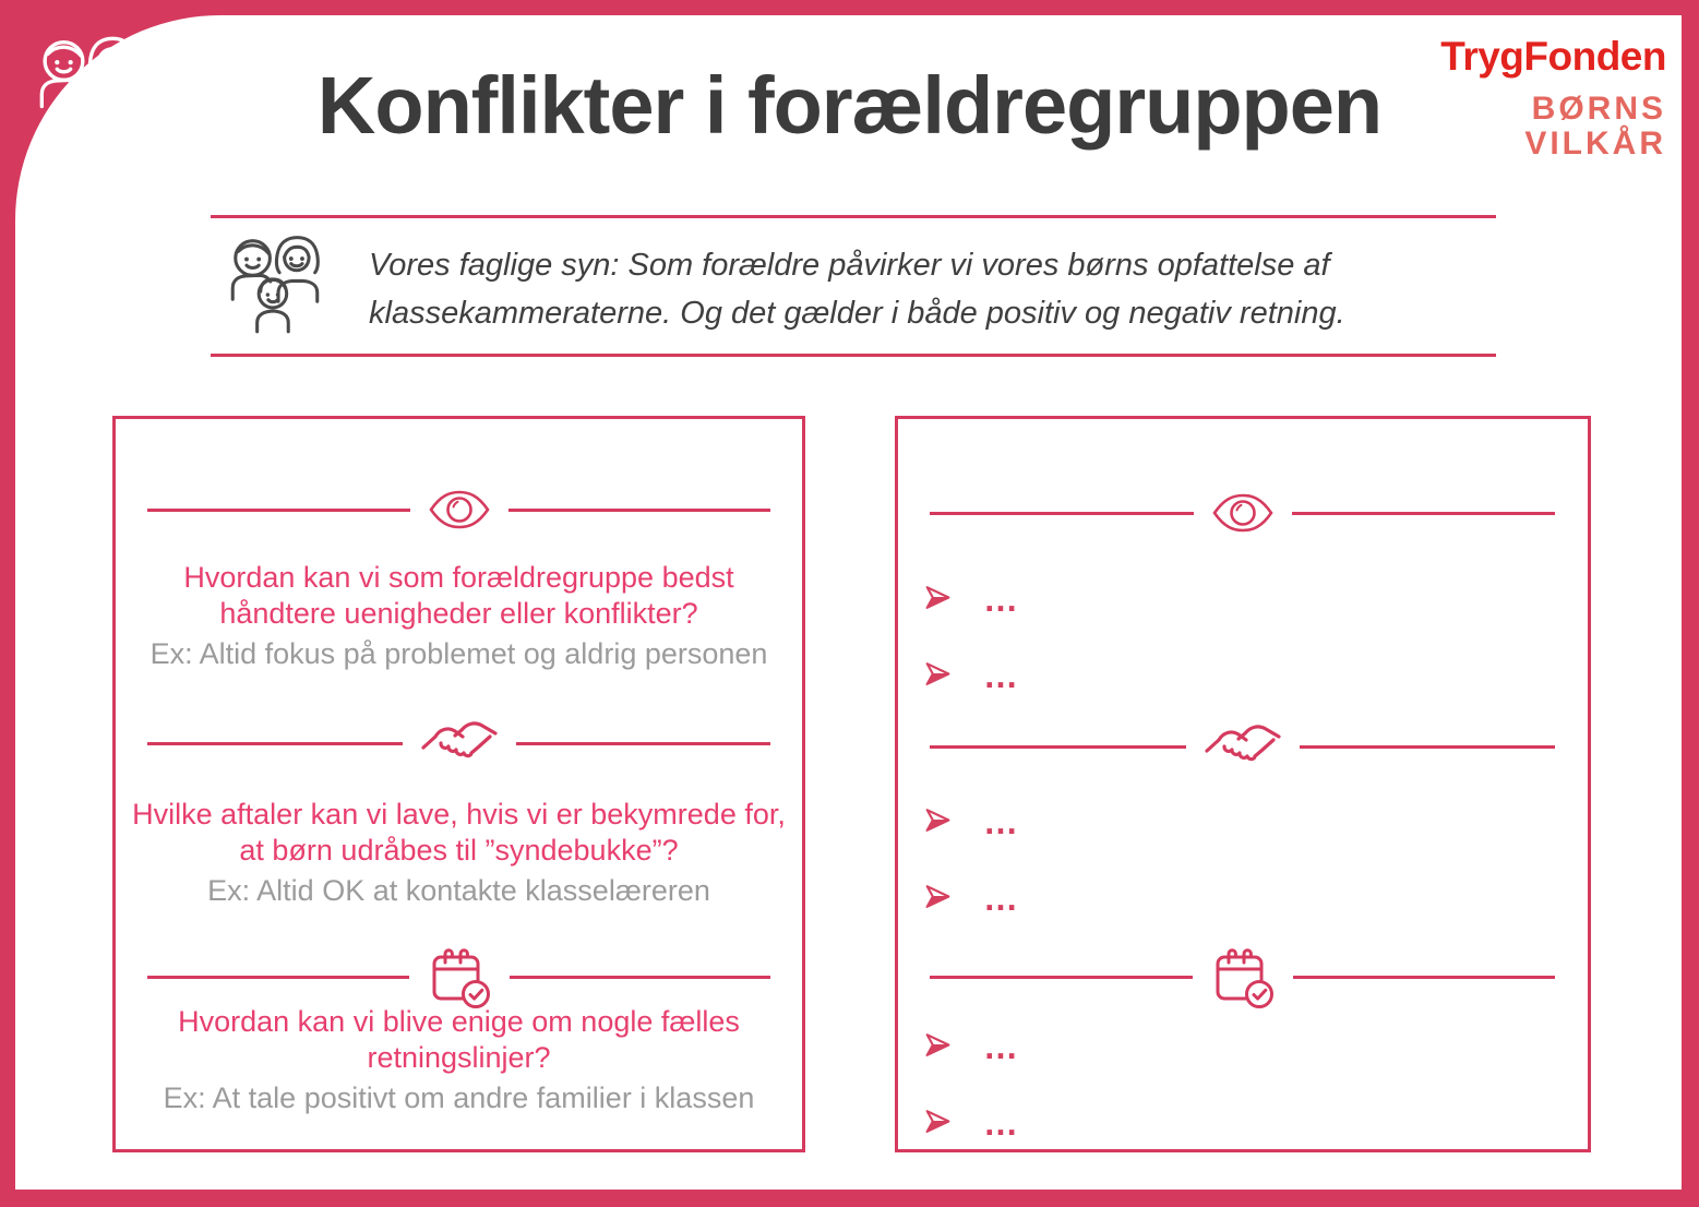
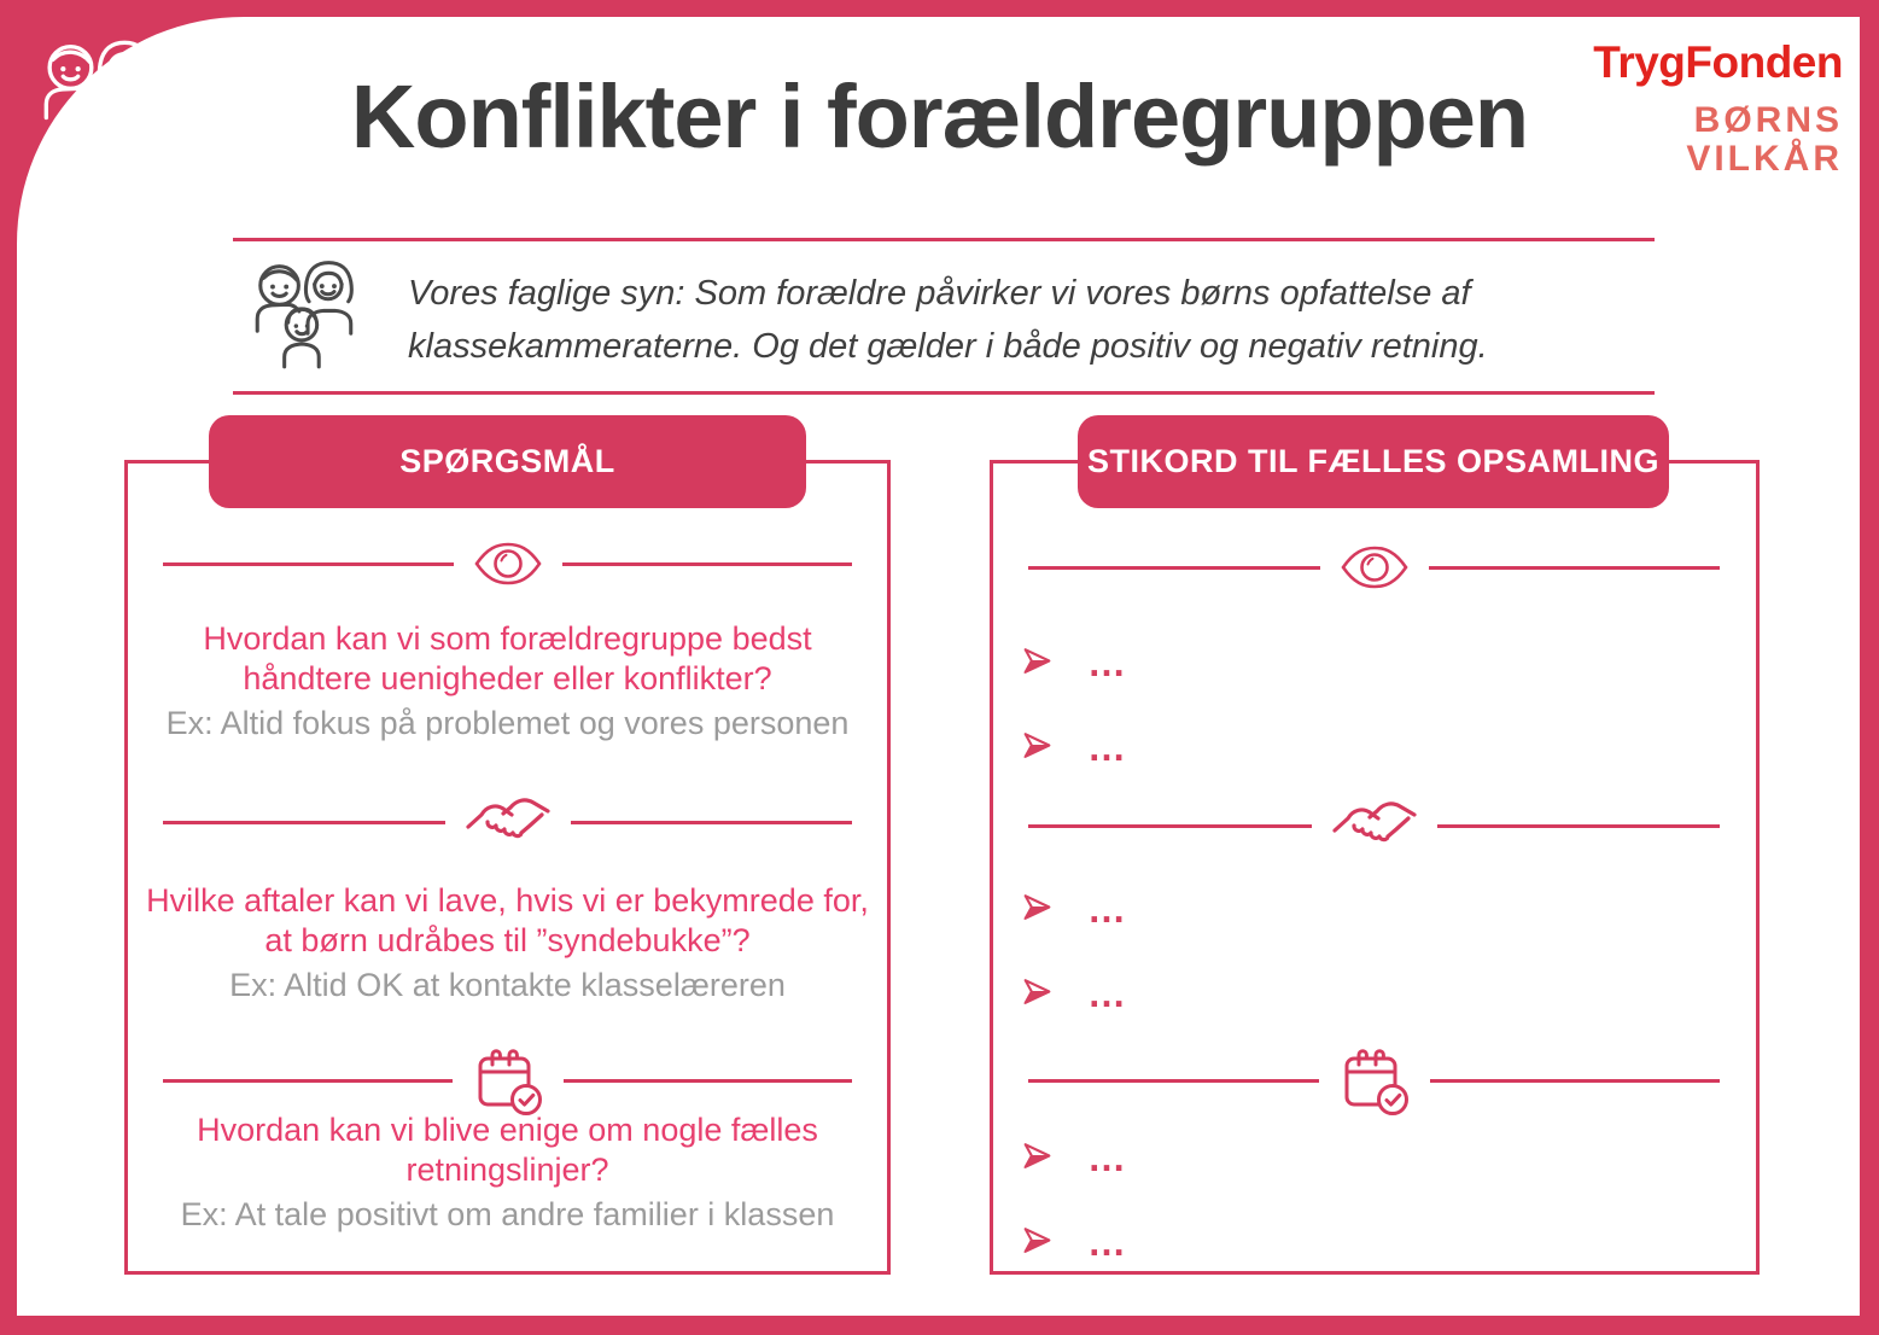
  Konflikter i forældregruppen
  TrygFonden
  BØRNS
  VILKÅR
  Vores faglige syn: Som forældre påvirker vi vores børns opfattelse af klassekammeraterne. Og det gælder i både positiv og negativ retning.
+ SPØRGSMÅL
+ STIKORD TIL FÆLLES OPSAMLING
  Hvordan kan vi som forældregruppe bedst håndtere uenigheder eller konflikter?
- Ex: Altid fokus på problemet og aldrig personen
+ Ex: Altid fokus på problemet og vores personen
  Hvilke aftaler kan vi lave, hvis vi er bekymrede for, at børn udråbes til ”syndebukke”?
  Ex: Altid OK at kontakte klasselæreren
  Hvordan kan vi blive enige om nogle fælles retningslinjer?
  Ex: At tale positivt om andre familier i klassen
  …
  …
  …
  …
  …
  …
